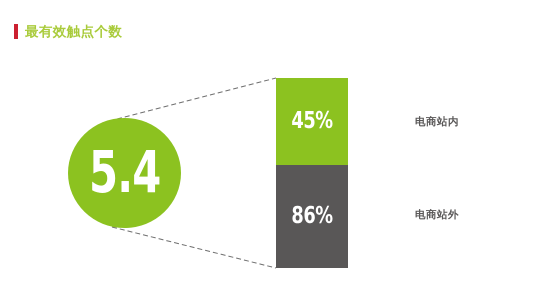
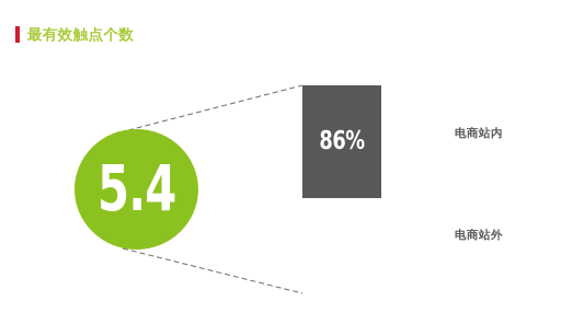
  最有效触点个数
  5.4
- 45%
  86%
  电商站内
  电商站外
